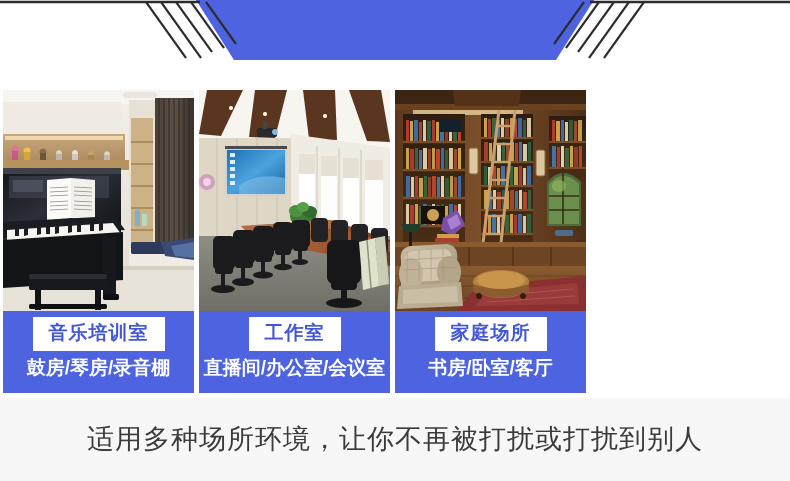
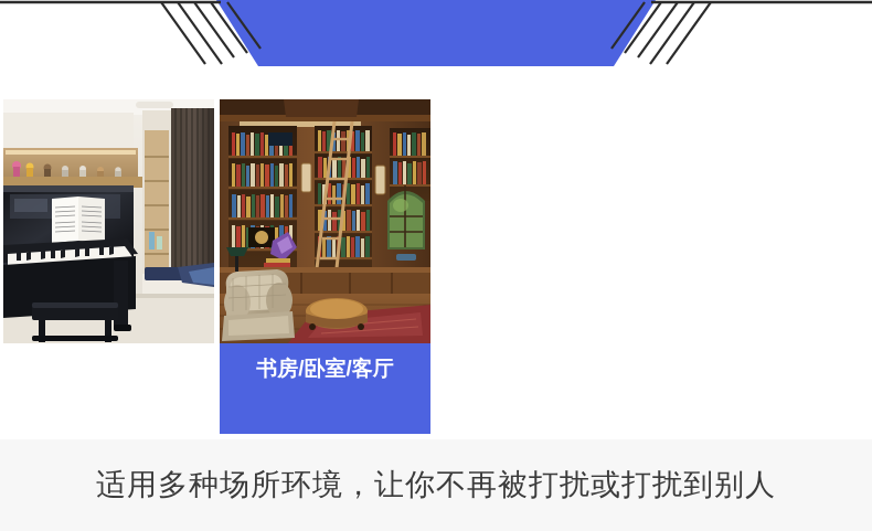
- 音乐培训室
- 鼓房/琴房/录音棚
- 工作室
- 直播间/办公室/会议室
- 家庭场所
  书房/卧室/客厅
  适用多种场所环境，让你不再被打扰或打扰到别人
